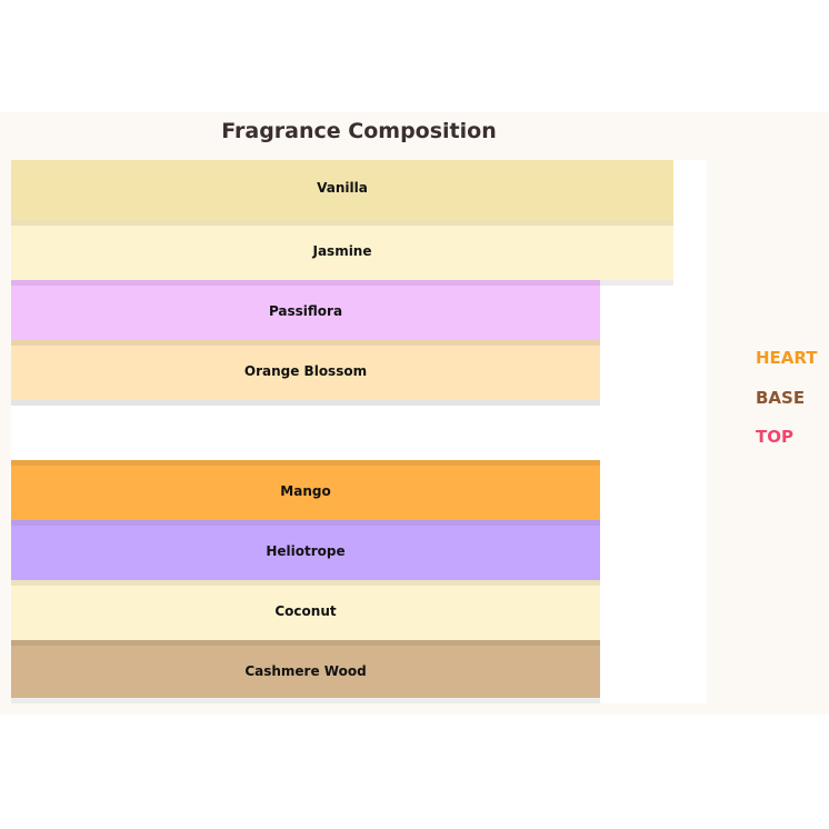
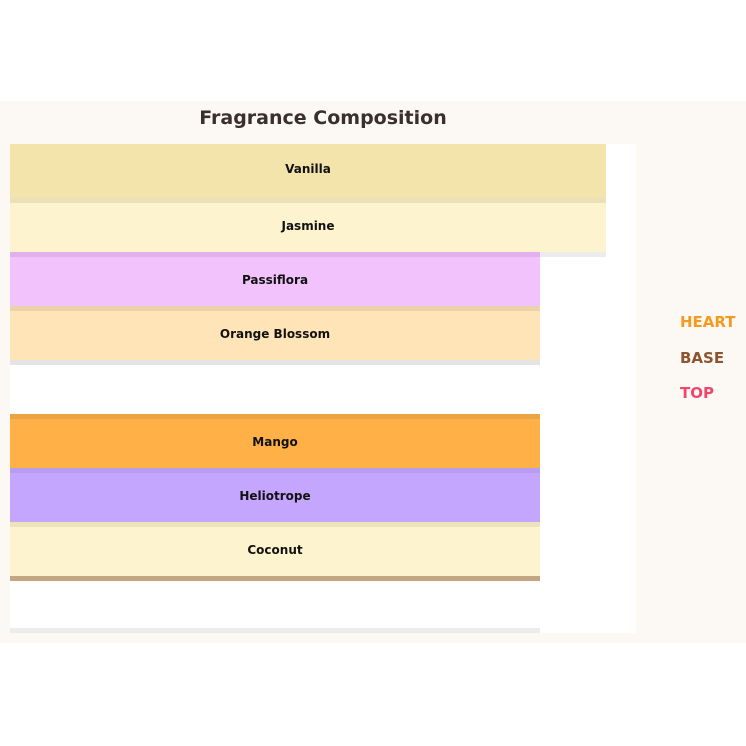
  Fragrance Composition
  Vanilla
  Jasmine
  Passiflora
  Orange Blossom
  Mango
  Heliotrope
  Coconut
- Cashmere Wood
  HEART
  BASE
  TOP
